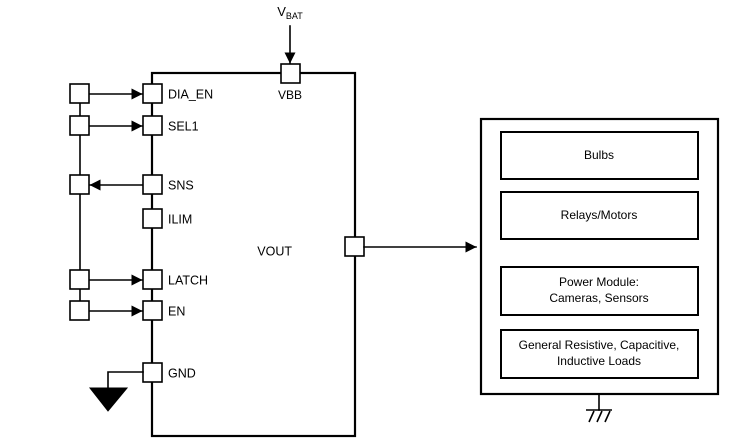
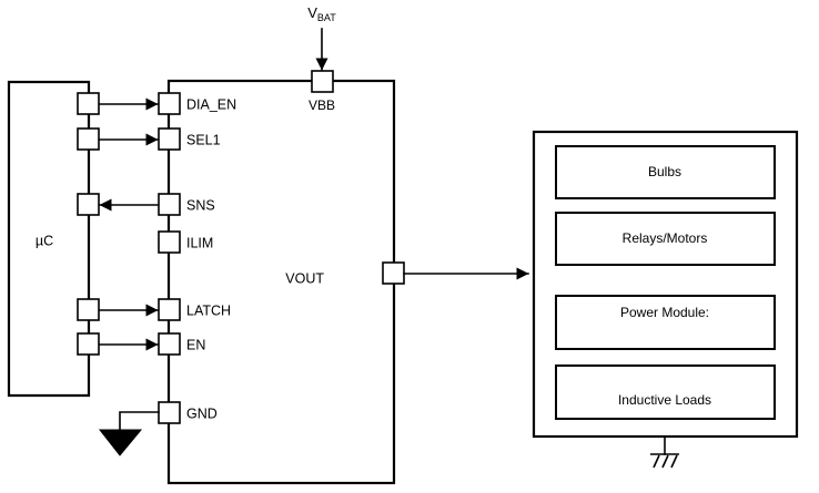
  VBAT
+ µC
  DIA_EN
  SEL1
  SNS
  ILIM
  LATCH
  EN
  GND
  VBB
  VOUT
  Bulbs
  Relays/Motors
  Power Module:
- Cameras, Sensors
- General Resistive, Capacitive,
  Inductive Loads
